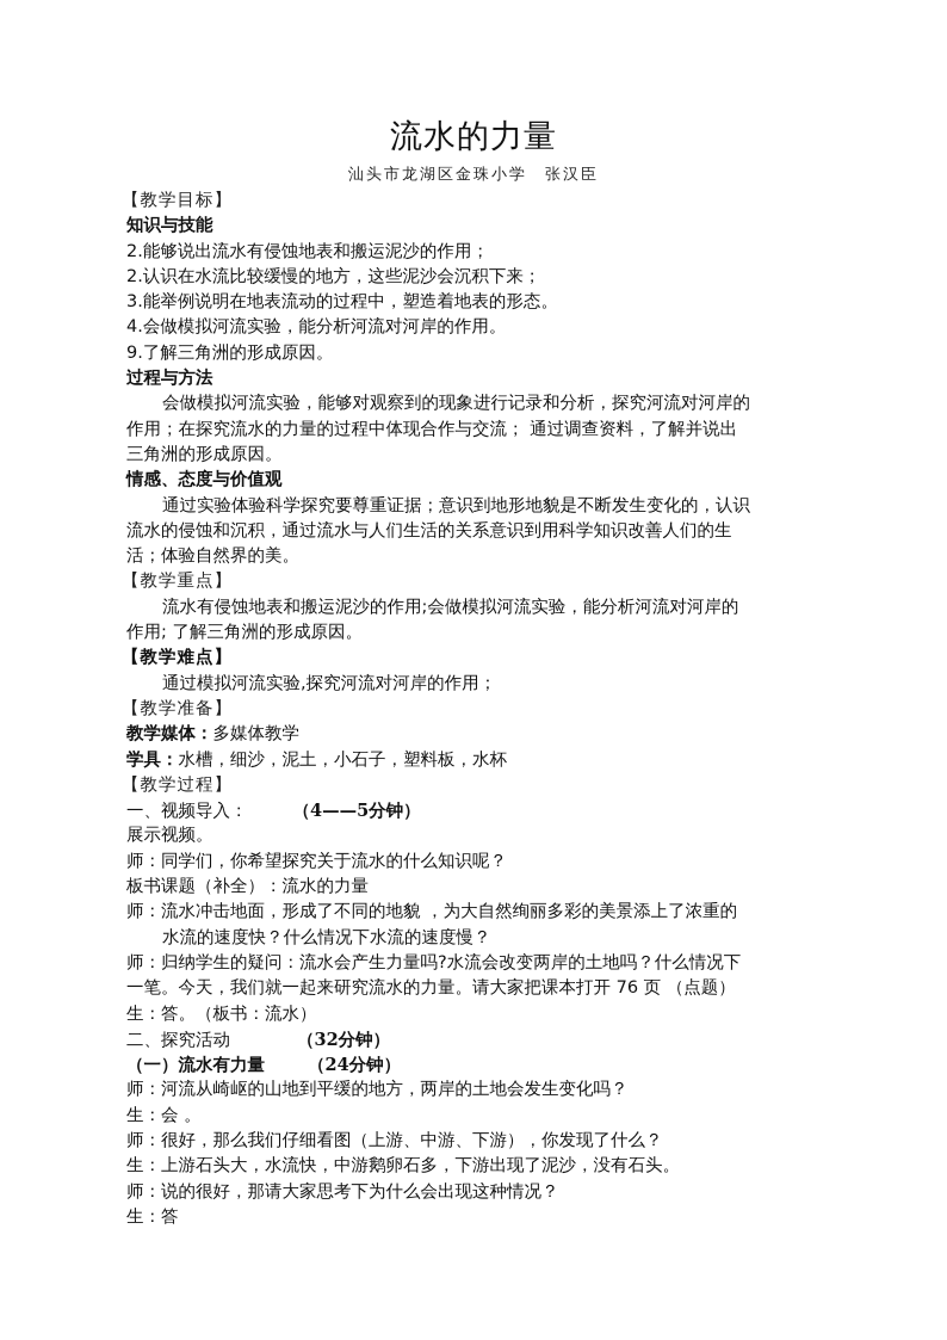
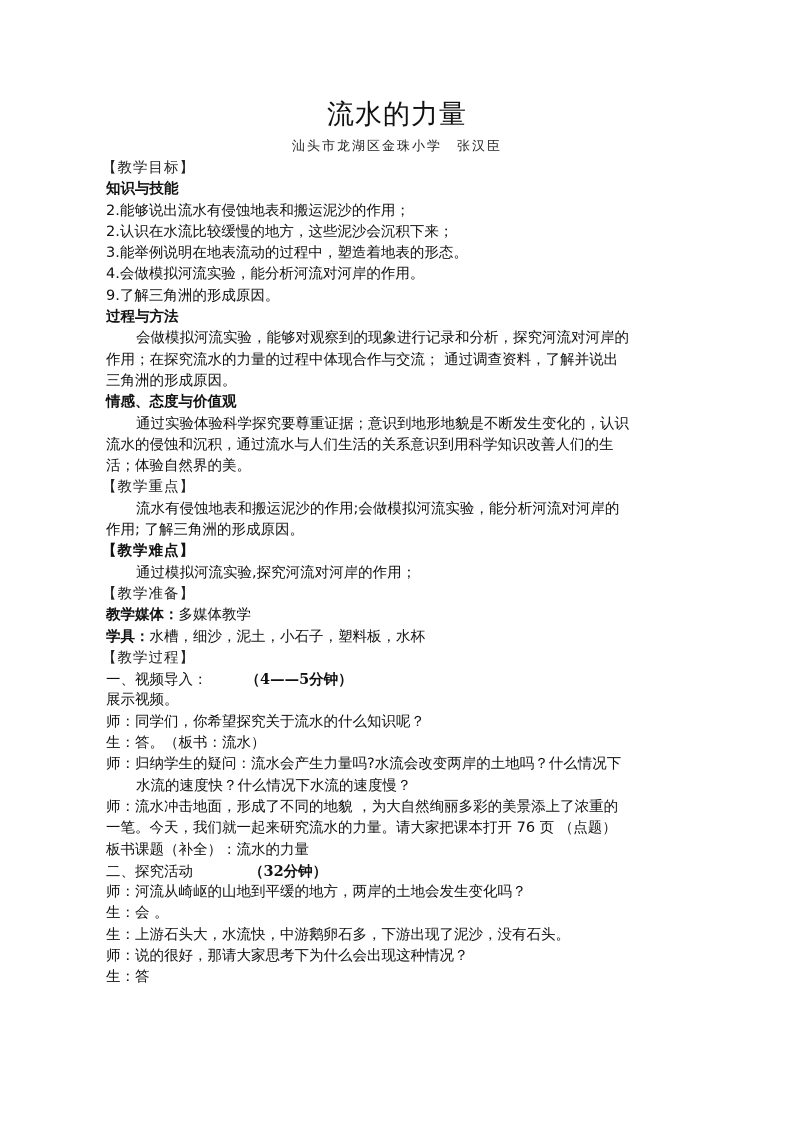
  流水的力量
  汕头市龙湖区金珠小学 张汉臣
  【教学目标】
  知识与技能
  2.能够说出流水有侵蚀地表和搬运泥沙的作用；
  2.认识在水流比较缓慢的地方，这些泥沙会沉积下来；
  3.能举例说明在地表流动的过程中，塑造着地表的形态。
  4.会做模拟河流实验，能分析河流对河岸的作用。
  9.了解三角洲的形成原因。
  过程与方法
  会做模拟河流实验，能够对观察到的现象进行记录和分析，探究河流对河岸的
  作用；在探究流水的力量的过程中体现合作与交流； 通过调查资料，了解并说出
  三角洲的形成原因。
  情感、态度与价值观
  通过实验体验科学探究要尊重证据；意识到地形地貌是不断发生变化的，认识
  流水的侵蚀和沉积，通过流水与人们生活的关系意识到用科学知识改善人们的生
  活；体验自然界的美。
  【教学重点】
  流水有侵蚀地表和搬运泥沙的作用;会做模拟河流实验，能分析河流对河岸的
  作用; 了解三角洲的形成原因。
  【教学难点】
  通过模拟河流实验,探究河流对河岸的作用；
  【教学准备】
  教学媒体：多媒体教学
  学具：水槽，细沙，泥土，小石子，塑料板，水杯
  【教学过程】
  一、视频导入： （4——5分钟）
  展示视频。
  师：同学们，你希望探究关于流水的什么知识呢？
- 板书课题（补全）：流水的力量
+ 生：答。（板书：流水）
- 师：流水冲击地面，形成了不同的地貌 ，为大自然绚丽多彩的美景添上了浓重的
+ 师：归纳学生的疑问：流水会产生力量吗?水流会改变两岸的土地吗？什么情况下
  水流的速度快？什么情况下水流的速度慢？
- 师：归纳学生的疑问：流水会产生力量吗?水流会改变两岸的土地吗？什么情况下
+ 师：流水冲击地面，形成了不同的地貌 ，为大自然绚丽多彩的美景添上了浓重的
  一笔。今天，我们就一起来研究流水的力量。请大家把课本打开 76 页 （点题）
- 生：答。（板书：流水）
+ 板书课题（补全）：流水的力量
  二、探究活动 （32分钟）
- （一）流水有力量 （24分钟）
  师：河流从崎岖的山地到平缓的地方，两岸的土地会发生变化吗？
  生：会 。
- 师：很好，那么我们仔细看图（上游、中游、下游），你发现了什么？
  生：上游石头大，水流快，中游鹅卵石多，下游出现了泥沙，没有石头。
  师：说的很好，那请大家思考下为什么会出现这种情况？
  生：答
